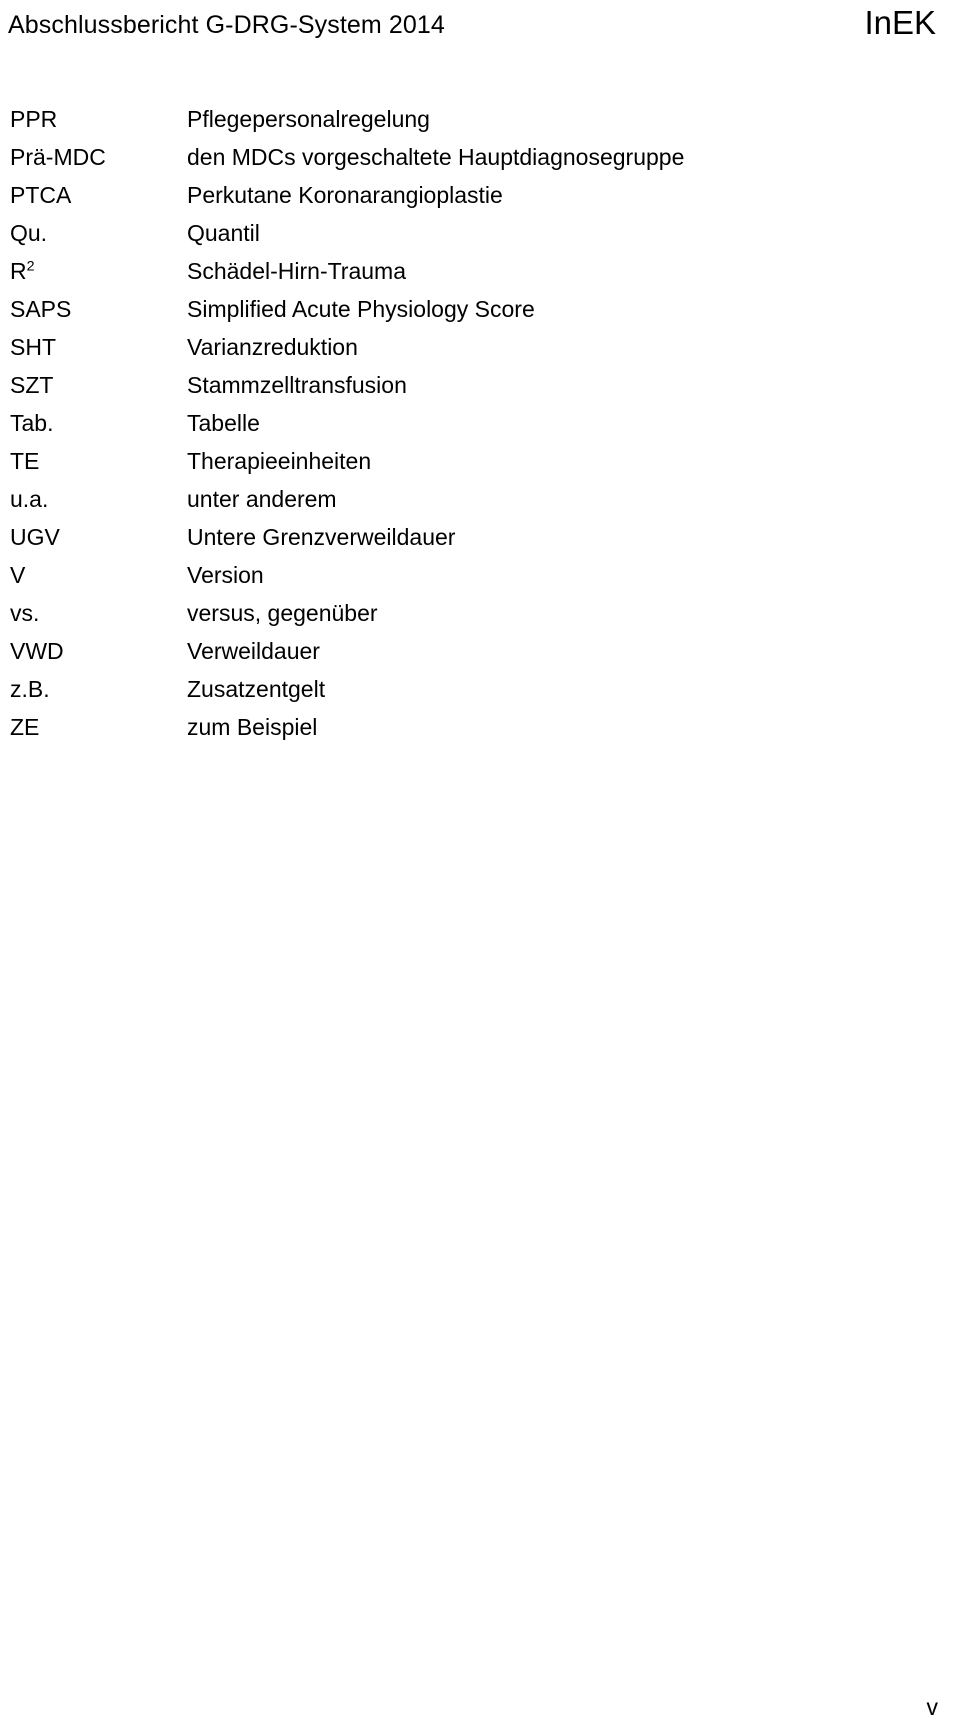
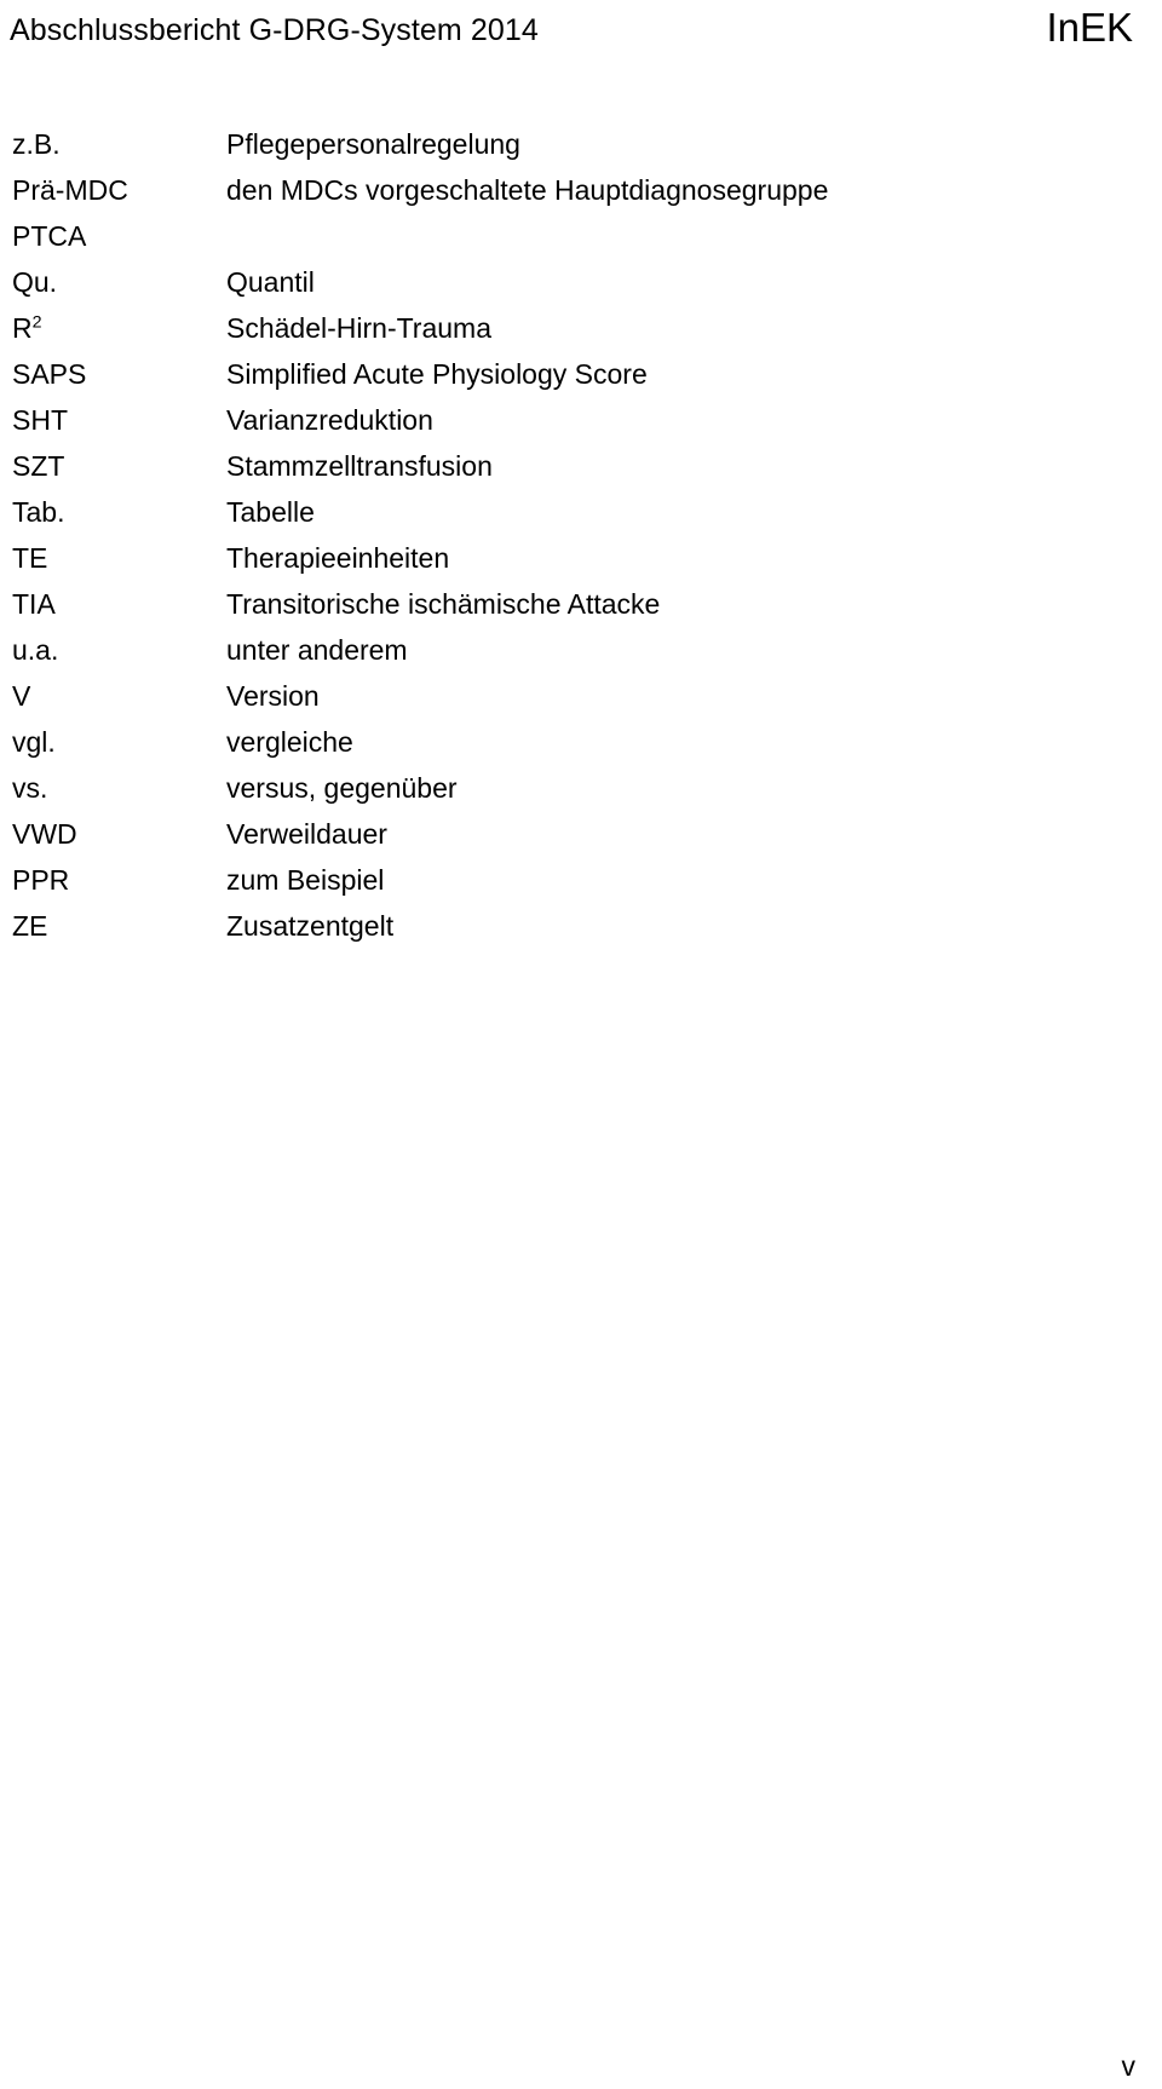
  Abschlussbericht G-DRG-System 2014
  InEK
- PPR
+ z.B.
  Pflegepersonalregelung
  Prä-MDC
  den MDCs vorgeschaltete Hauptdiagnosegruppe
  PTCA
- Perkutane Koronarangioplastie
  Qu.
  Quantil
  R2
  Schädel-Hirn-Trauma
  SAPS
  Simplified Acute Physiology Score
  SHT
  Varianzreduktion
  SZT
  Stammzelltransfusion
  Tab.
  Tabelle
  TE
  Therapieeinheiten
+ TIA
+ Transitorische ischämische Attacke
  u.a.
  unter anderem
- UGV
- Untere Grenzverweildauer
  V
  Version
+ vgl.
+ vergleiche
  vs.
  versus, gegenüber
  VWD
  Verweildauer
- z.B.
+ PPR
- Zusatzentgelt
+ zum Beispiel
  ZE
- zum Beispiel
+ Zusatzentgelt
  v
